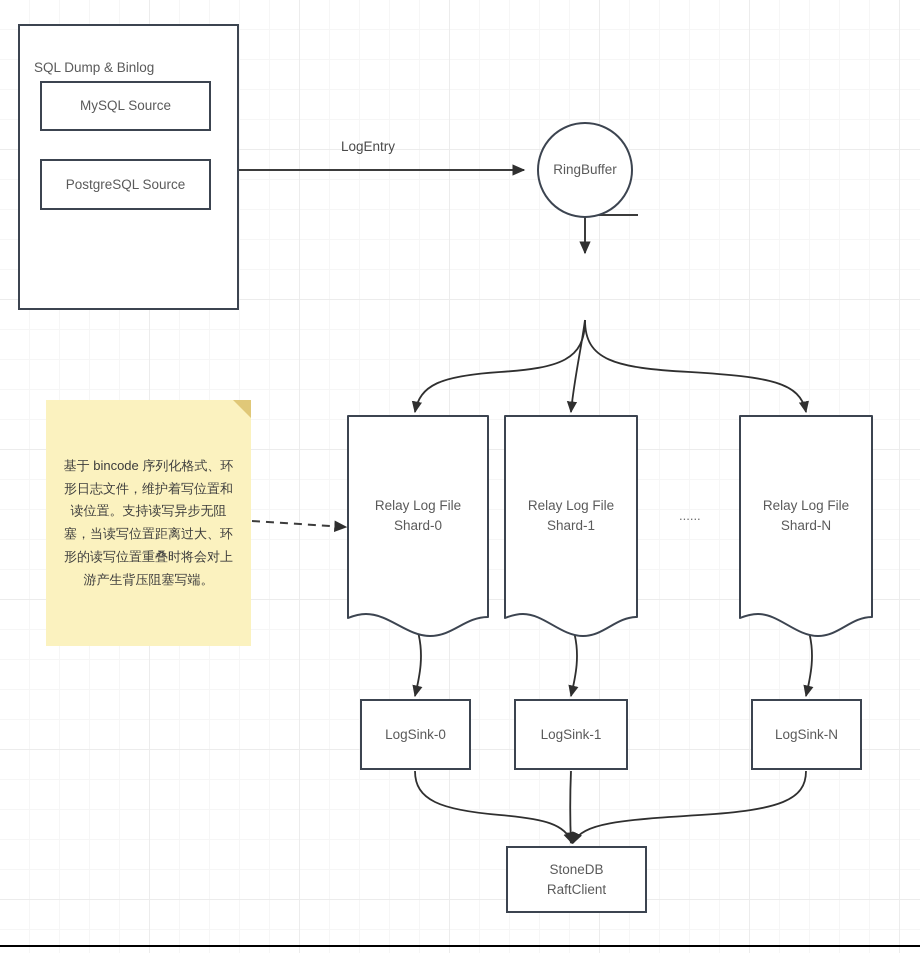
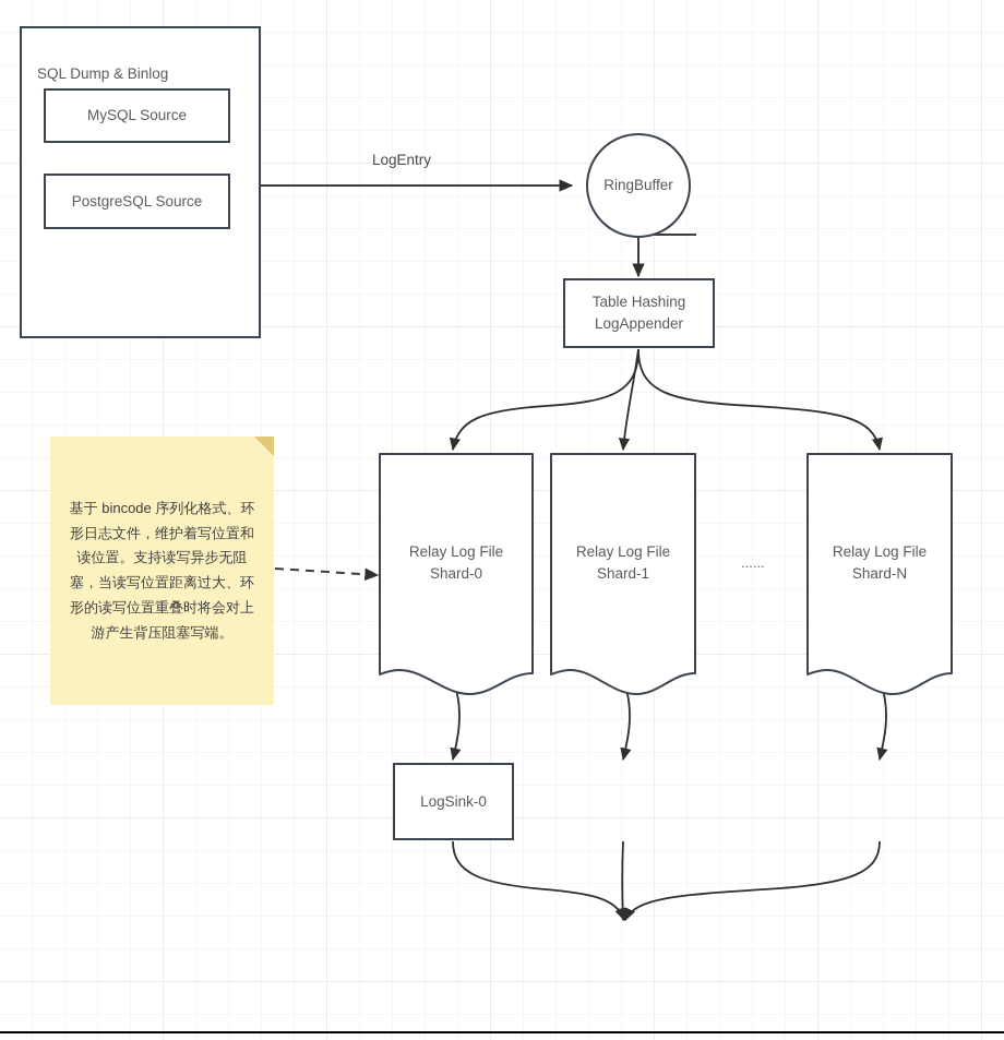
  SQL Dump & Binlog
  MySQL Source
  PostgreSQL Source
  LogEntry
  RingBuffer
+ Table Hashing
+ LogAppender
  基于 bincode 序列化格式、环形日志文件，维护着写位置和读位置。支持读写异步无阻塞，当读写位置距离过大、环形的读写位置重叠时将会对上游产生背压阻塞写端。
  Relay Log File
  Shard-0
  Relay Log File
  Shard-1
  ......
  Relay Log File
  Shard-N
  LogSink-0
- LogSink-1
- LogSink-N
- StoneDB
- RaftClient
